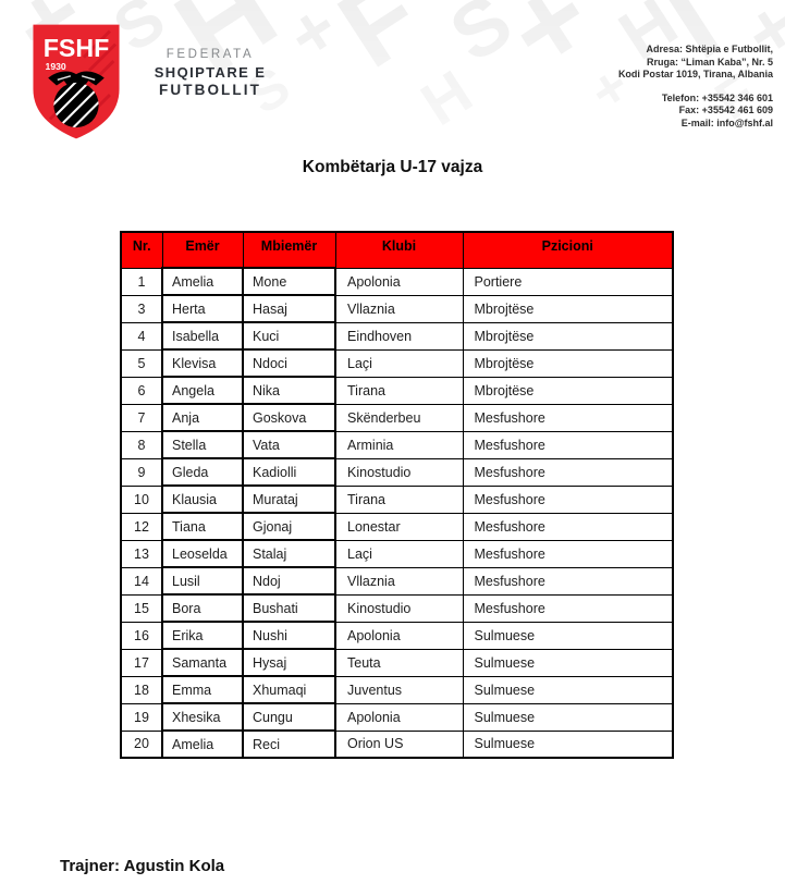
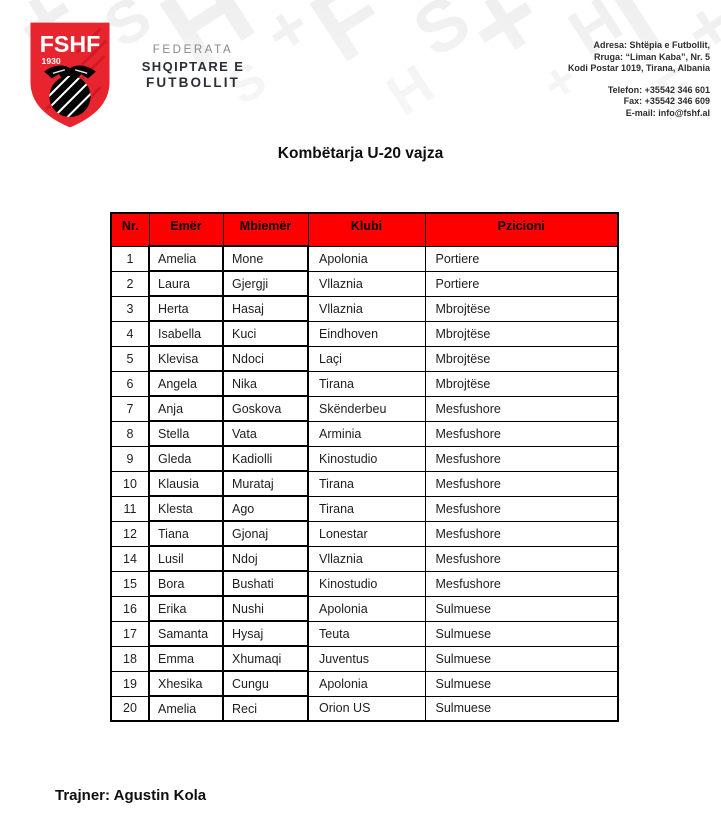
  FSHF
  1930
  FEDERATA
  SHQIPTARE E
  FUTBOLLIT
  Adresa: Shtëpia e Futbollit,
  Rruga: “Liman Kaba”, Nr. 5
  Kodi Postar 1019, Tirana, Albania
  Telefon: +35542 346 601
- Fax: +35542 461 609
+ Fax: +35542 346 609
  E-mail: info@fshf.al
- Kombëtarja U-17 vajza
+ Kombëtarja U-20 vajza
  Nr.	Emër	Mbiemër	Klubi	Pzicioni
  1	Amelia	Mone	Apolonia	Portiere
+ 2	Laura	Gjergji	Vllaznia	Portiere
  3	Herta	Hasaj	Vllaznia	Mbrojtëse
  4	Isabella	Kuci	Eindhoven	Mbrojtëse
  5	Klevisa	Ndoci	Laçi	Mbrojtëse
  6	Angela	Nika	Tirana	Mbrojtëse
  7	Anja	Goskova	Skënderbeu	Mesfushore
  8	Stella	Vata	Arminia	Mesfushore
  9	Gleda	Kadiolli	Kinostudio	Mesfushore
  10	Klausia	Murataj	Tirana	Mesfushore
+ 11	Klesta	Ago	Tirana	Mesfushore
  12	Tiana	Gjonaj	Lonestar	Mesfushore
- 13	Leoselda	Stalaj	Laçi	Mesfushore
  14	Lusil	Ndoj	Vllaznia	Mesfushore
  15	Bora	Bushati	Kinostudio	Mesfushore
  16	Erika	Nushi	Apolonia	Sulmuese
  17	Samanta	Hysaj	Teuta	Sulmuese
  18	Emma	Xhumaqi	Juventus	Sulmuese
  19	Xhesika	Cungu	Apolonia	Sulmuese
  20	Amelia	Reci	Orion US	Sulmuese
  Trajner: Agustin Kola
